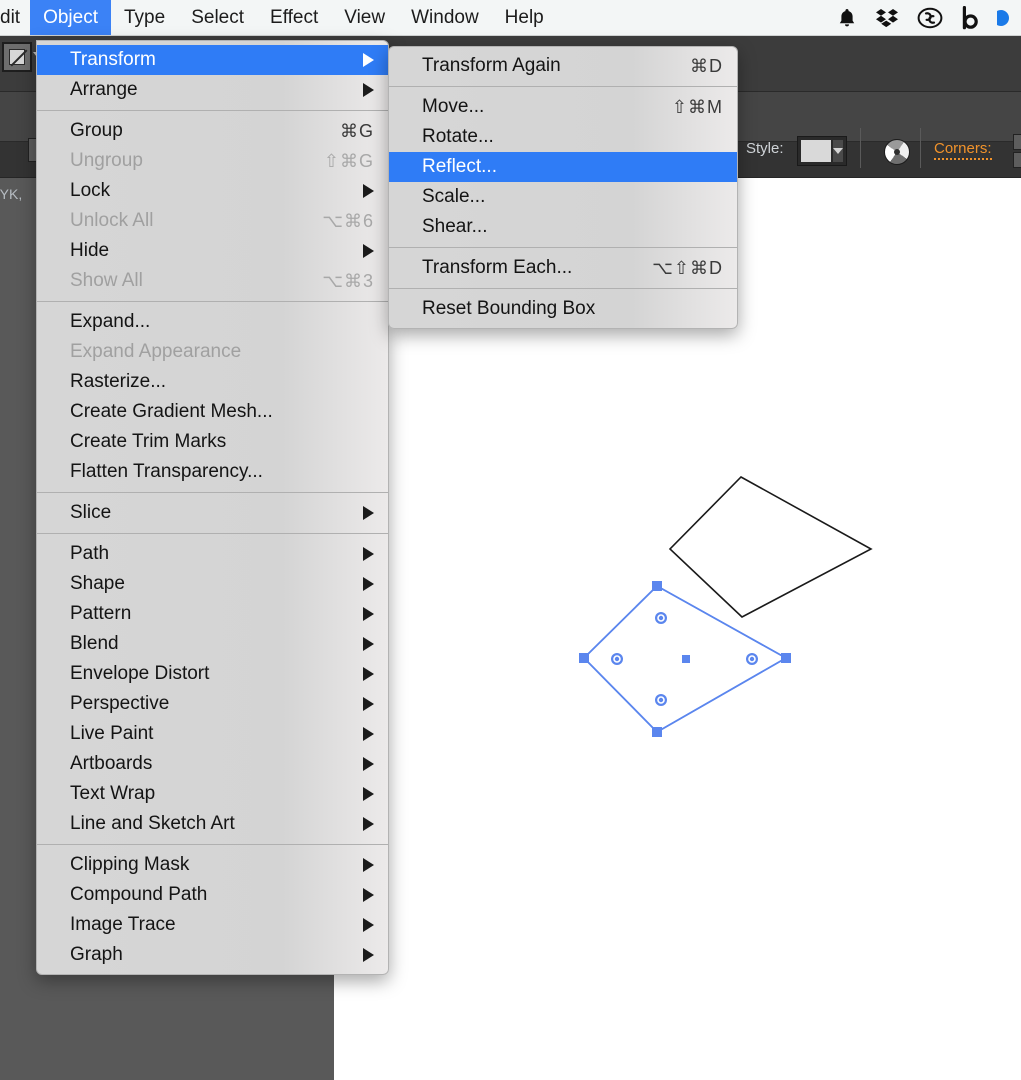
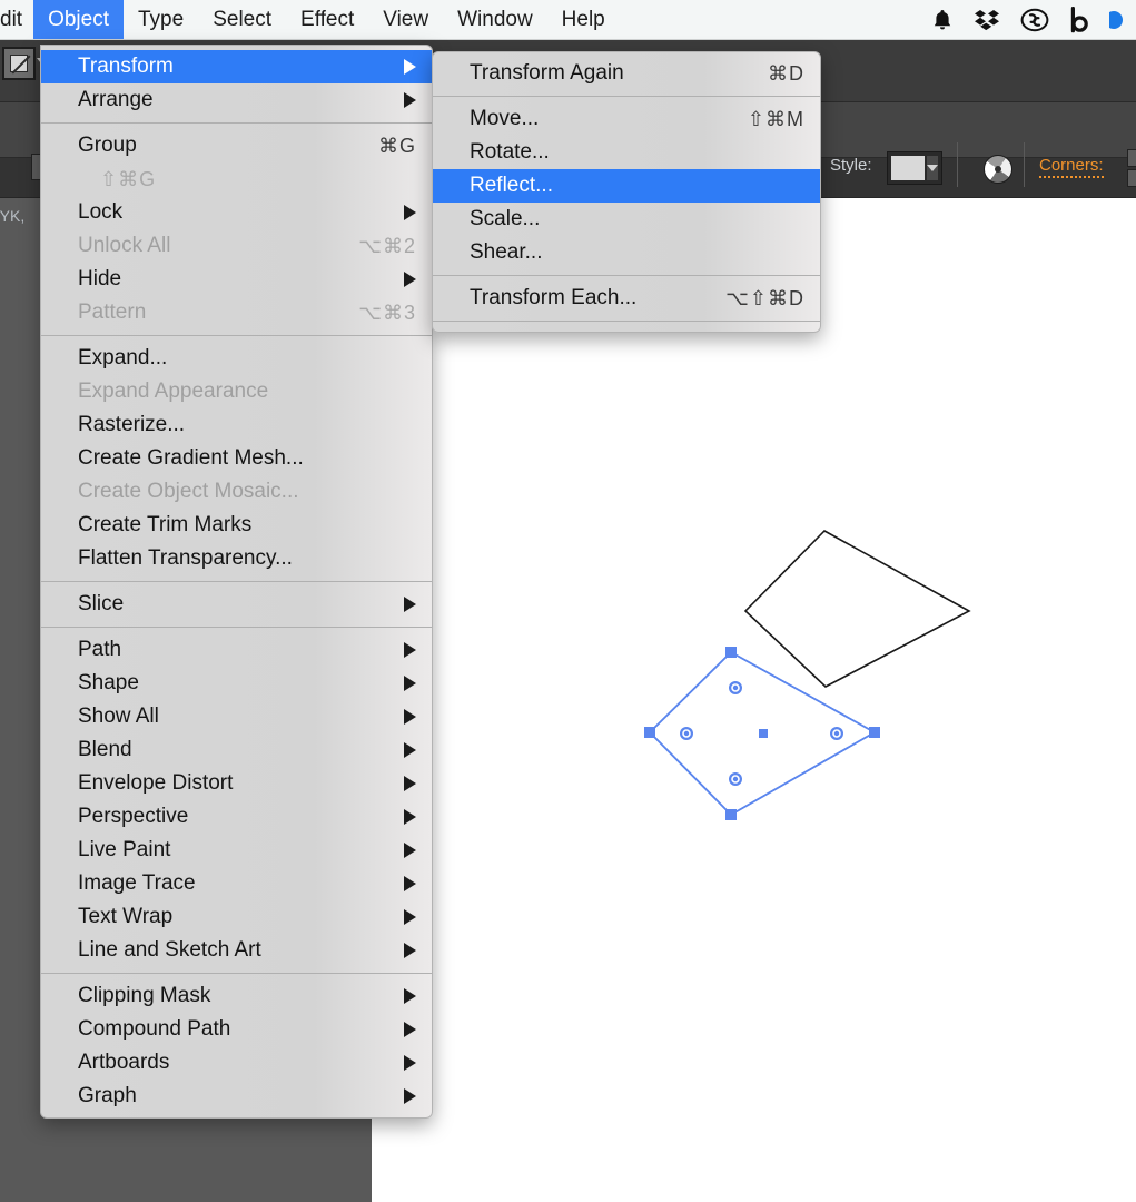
  YK,
  Style:
  Corners:
  dit
  Object
  Type
  Select
  Effect
  View
  Window
  Help
  Transform
  Arrange
  Group
  ⌘G
- Ungroup
  ⇧⌘G
  Lock
  Unlock All
- ⌥⌘6
+ ⌥⌘2
  Hide
- Show All
+ Pattern
  ⌥⌘3
  Expand...
  Expand Appearance
  Rasterize...
  Create Gradient Mesh...
+ Create Object Mosaic...
  Create Trim Marks
  Flatten Transparency...
  Slice
  Path
  Shape
- Pattern
+ Show All
  Blend
  Envelope Distort
  Perspective
  Live Paint
- Artboards
+ Image Trace
  Text Wrap
  Line and Sketch Art
  Clipping Mask
  Compound Path
- Image Trace
+ Artboards
  Graph
  Transform Again
  ⌘D
  Move...
  ⇧⌘M
  Rotate...
  Reflect...
  Scale...
  Shear...
  Transform Each...
  ⌥⇧⌘D
- Reset Bounding Box
